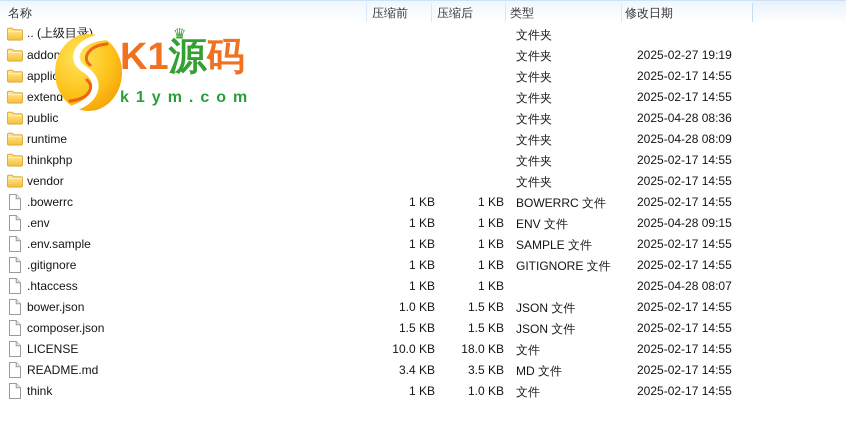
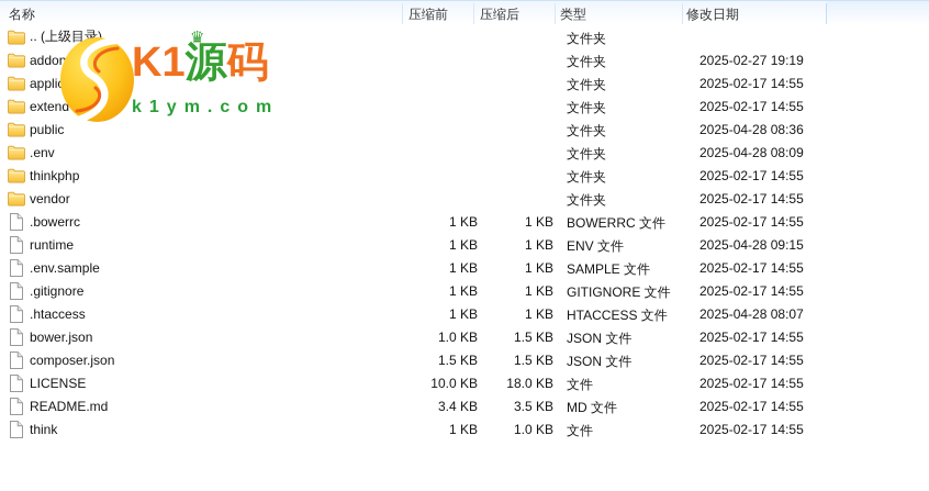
  名称
  压缩前
  压缩后
  类型
  修改日期
  .. (上级目录)
  文件夹
  addon
  文件夹
  2025-02-27 19:19
  文件夹
  2025-02-17 14:55
  extend
  文件夹
  2025-02-17 14:55
  public
  文件夹
  2025-04-28 08:36
- runtime
+ .env
  文件夹
  2025-04-28 08:09
  thinkphp
  文件夹
  2025-02-17 14:55
  vendor
  文件夹
  2025-02-17 14:55
  .bowerrc
  1 KB
  1 KB
  BOWERRC 文件
  2025-02-17 14:55
- .env
+ runtime
  1 KB
  1 KB
  ENV 文件
  2025-04-28 09:15
  .env.sample
  1 KB
  1 KB
  SAMPLE 文件
  2025-02-17 14:55
  .gitignore
  1 KB
  1 KB
  GITIGNORE 文件
  2025-02-17 14:55
  .htaccess
  1 KB
  1 KB
+ HTACCESS 文件
  2025-04-28 08:07
  bower.json
  1.0 KB
  1.5 KB
  JSON 文件
  2025-02-17 14:55
  composer.json
  1.5 KB
  1.5 KB
  JSON 文件
  2025-02-17 14:55
  LICENSE
  10.0 KB
  18.0 KB
  文件
  2025-02-17 14:55
  README.md
  3.4 KB
  3.5 KB
  MD 文件
  2025-02-17 14:55
  think
  1 KB
  1.0 KB
  文件
  2025-02-17 14:55
  ♛
  K1源码
  k1ym.com
